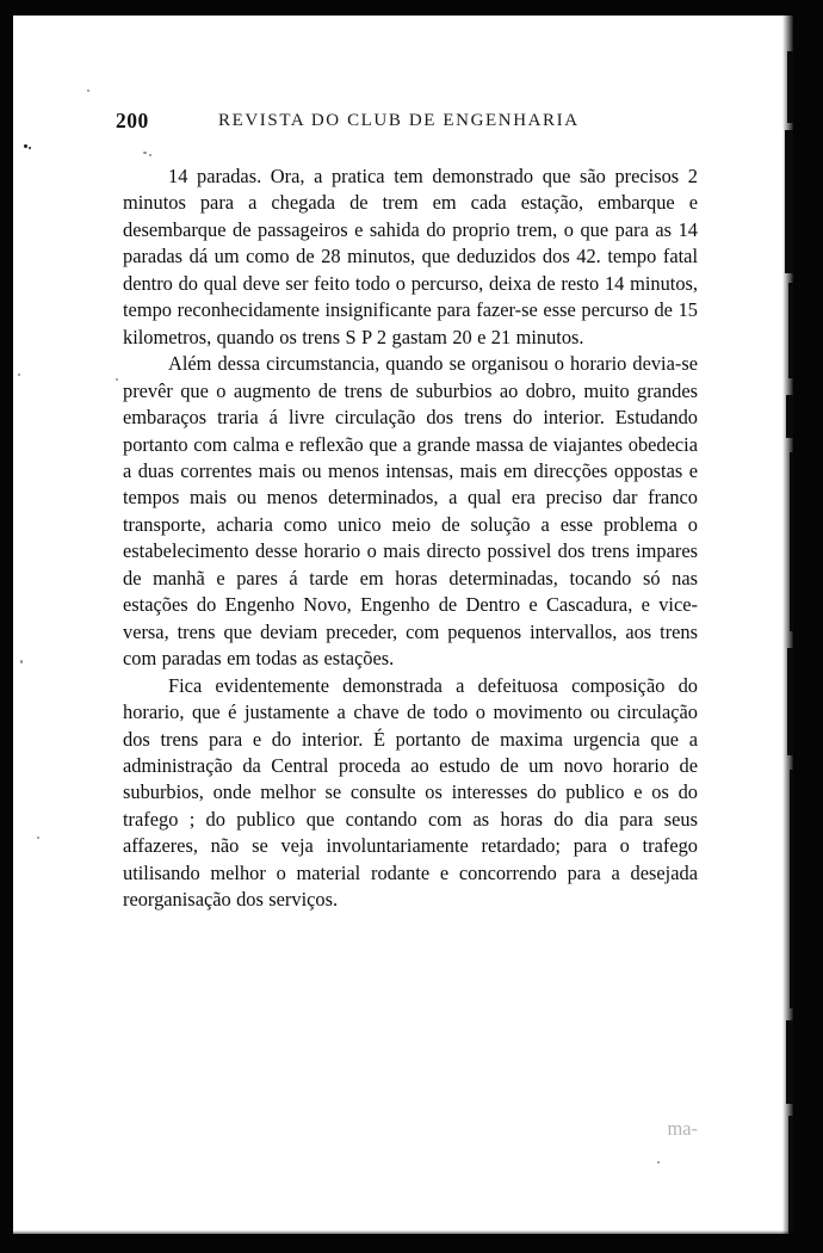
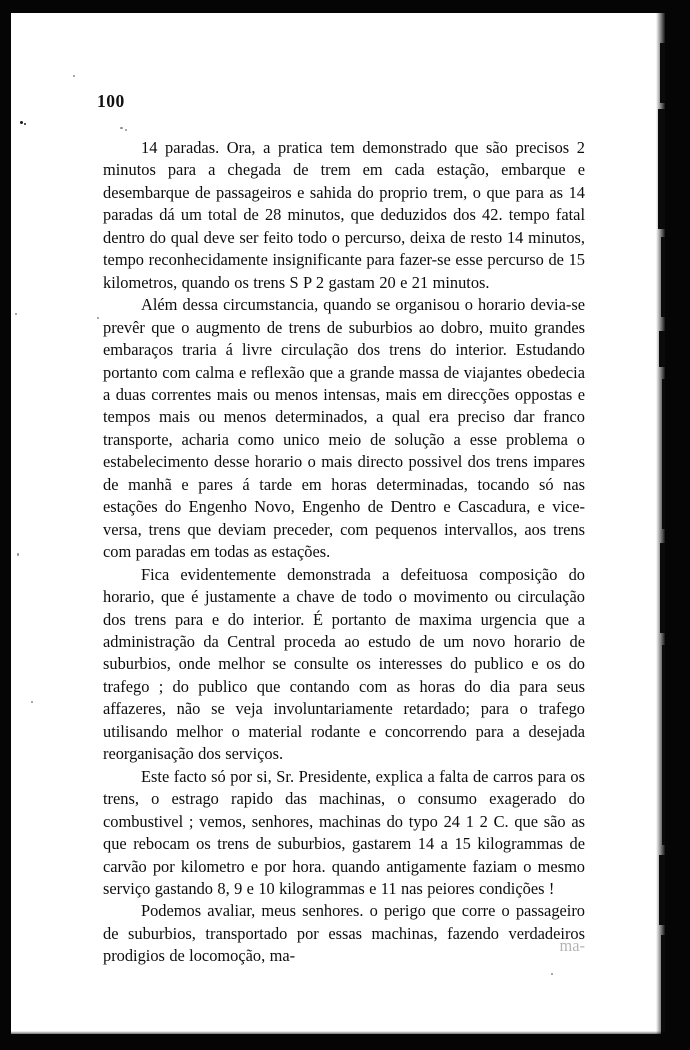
- 200
+ 100
- REVISTA DO CLUB DE ENGENHARIA
- 14 paradas. Ora, a pratica tem demonstrado que são precisos 2 minutos para a chegada de trem em cada estação, embarque e desembarque de passageiros e sahida do proprio trem, o que para as 14 paradas dá um como de 28 minutos, que deduzidos dos 42. tempo fatal dentro do qual deve ser feito todo o percurso, deixa de resto 14 minutos, tempo reconhecidamente insignificante para fazer-se esse percurso de 15 kilometros, quando os trens S P 2 gastam 20 e 21 minutos.
+ 14 paradas. Ora, a pratica tem demonstrado que são precisos 2 minutos para a chegada de trem em cada estação, embarque e desembarque de passageiros e sahida do proprio trem, o que para as 14 paradas dá um total de 28 minutos, que deduzidos dos 42. tempo fatal dentro do qual deve ser feito todo o percurso, deixa de resto 14 minutos, tempo reconhecidamente insignificante para fazer-se esse percurso de 15 kilometros, quando os trens S P 2 gastam 20 e 21 minutos.
  Além dessa circumstancia, quando se organisou o horario devia-se prevêr que o augmento de trens de suburbios ao dobro, muito grandes embaraços traria á livre circulação dos trens do interior. Estudando portanto com calma e reflexão que a grande massa de viajantes obedecia a duas correntes mais ou menos intensas, mais em direcções oppostas e tempos mais ou menos determinados, a qual era preciso dar franco transporte, acharia como unico meio de solução a esse problema o estabelecimento desse horario o mais directo possivel dos trens impares de manhã e pares á tarde em horas determinadas, tocando só nas estações do Engenho Novo, Engenho de Dentro e Cascadura, e vice-versa, trens que deviam preceder, com pequenos intervallos, aos trens com paradas em todas as estações.
  Fica evidentemente demonstrada a defeituosa composição do horario, que é justamente a chave de todo o movimento ou circulação dos trens para e do interior. É portanto de maxima urgencia que a administração da Central proceda ao estudo de um novo horario de suburbios, onde melhor se consulte os interesses do publico e os do trafego ; do publico que contando com as horas do dia para seus affazeres, não se veja involuntariamente retardado; para o trafego utilisando melhor o material rodante e concorrendo para a desejada reorganisação dos serviços.
+ Este facto só por si, Sr. Presidente, explica a falta de carros para os trens, o estrago rapido das machinas, o consumo exagerado do combustivel ; vemos, senhores, machinas do typo 24 1 2 C. que são as que rebocam os trens de suburbios, gastarem 14 a 15 kilogrammas de carvão por kilometro e por hora. quando antigamente faziam o mesmo serviço gastando 8, 9 e 10 kilogrammas e 11 nas peiores condições !
+ Podemos avaliar, meus senhores. o perigo que corre o passageiro de suburbios, transportado por essas machinas, fazendo verdadeiros prodigios de locomoção, ma-
  ma-
